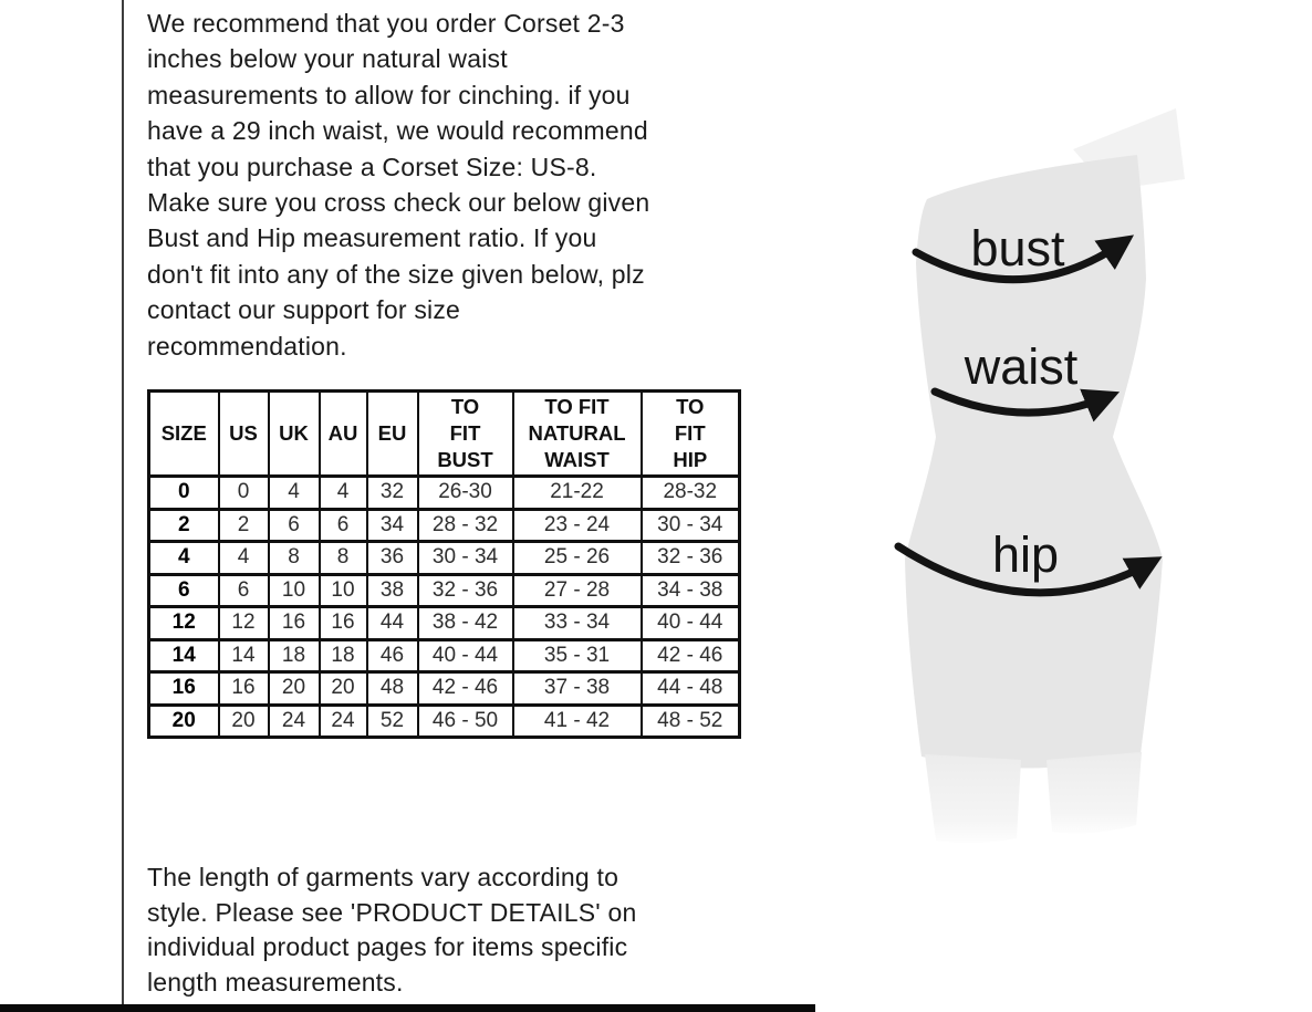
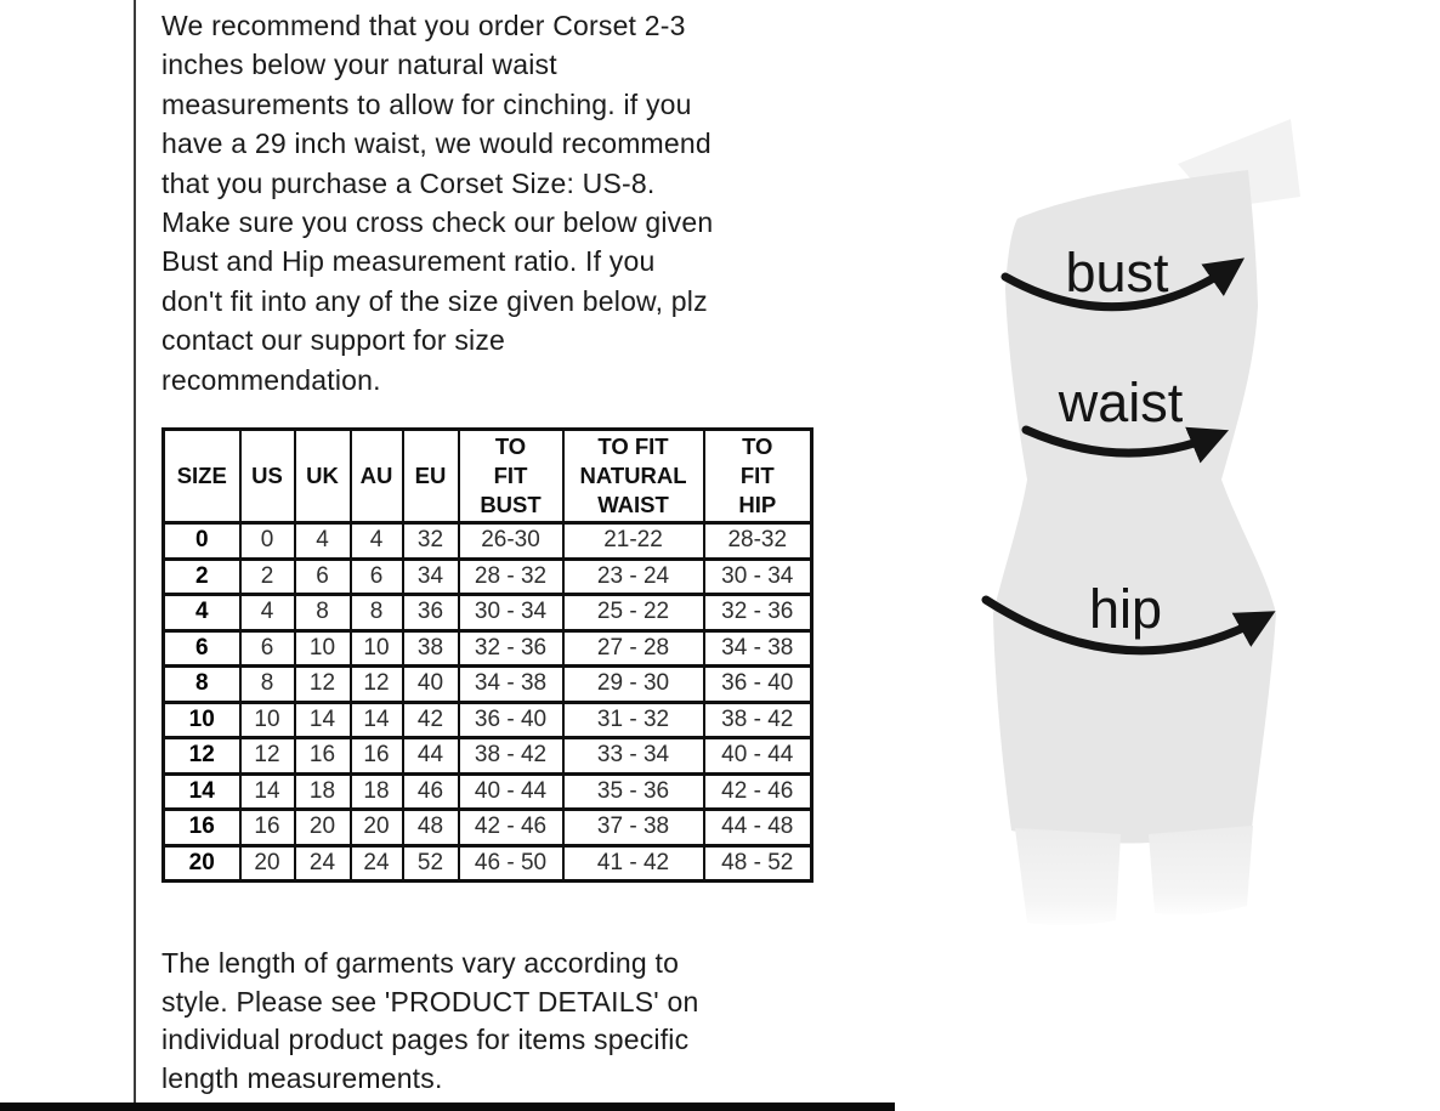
  We recommend that you order Corset 2-3
  inches below your natural waist
  measurements to allow for cinching. if you
  have a 29 inch waist, we would recommend
  that you purchase a Corset Size: US-8.
  Make sure you cross check our below given
  Bust and Hip measurement ratio. If you
  don't fit into any of the size given below, plz
  contact our support for size
  recommendation.
  SIZE	US	UK	AU	EU	TO FIT BUST	TO FIT NATURAL WAIST	TO FIT HIP
  0	0	4	4	32	26-30	21-22	28-32
  2	2	6	6	34	28 - 32	23 - 24	30 - 34
- 4	4	8	8	36	30 - 34	25 - 26	32 - 36
+ 4	4	8	8	36	30 - 34	25 - 22	32 - 36
  6	6	10	10	38	32 - 36	27 - 28	34 - 38
+ 8	8	12	12	40	34 - 38	29 - 30	36 - 40
+ 10	10	14	14	42	36 - 40	31 - 32	38 - 42
  12	12	16	16	44	38 - 42	33 - 34	40 - 44
- 14	14	18	18	46	40 - 44	35 - 31	42 - 46
+ 14	14	18	18	46	40 - 44	35 - 36	42 - 46
  16	16	20	20	48	42 - 46	37 - 38	44 - 48
  20	20	24	24	52	46 - 50	41 - 42	48 - 52
  The length of garments vary according to
  style. Please see 'PRODUCT DETAILS' on
  individual product pages for items specific
  length measurements.
  bust
  waist
  hip
